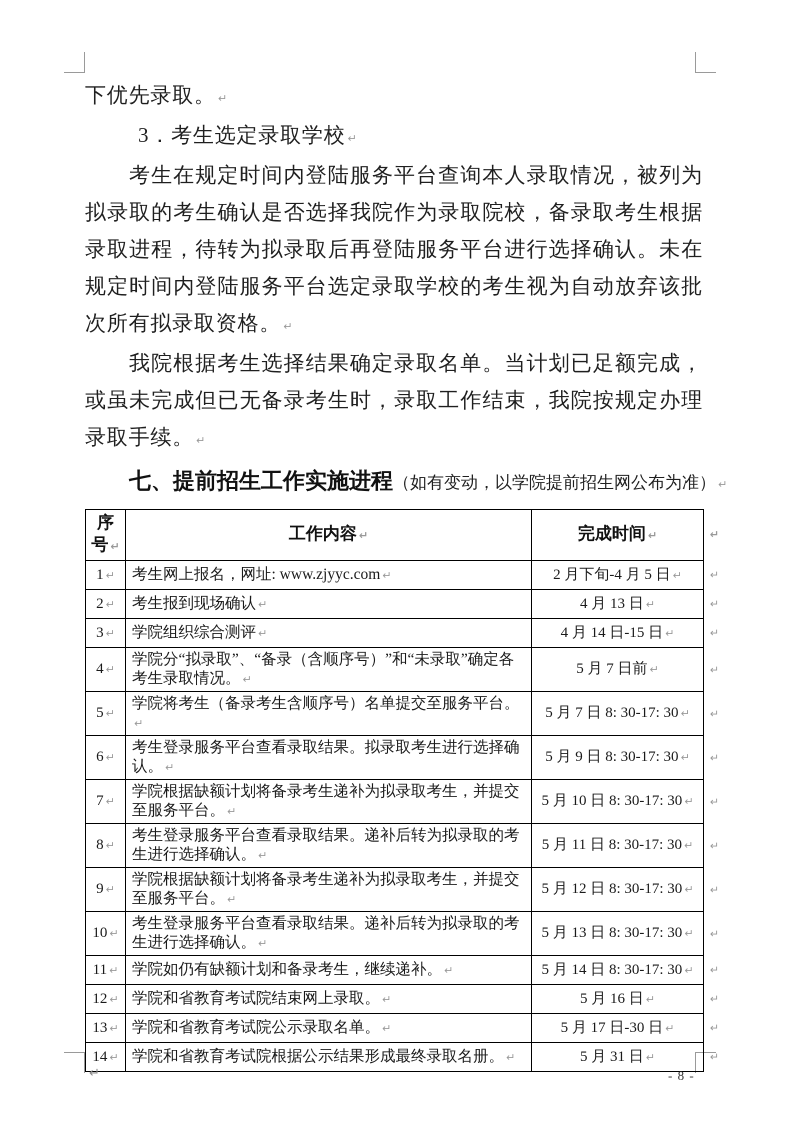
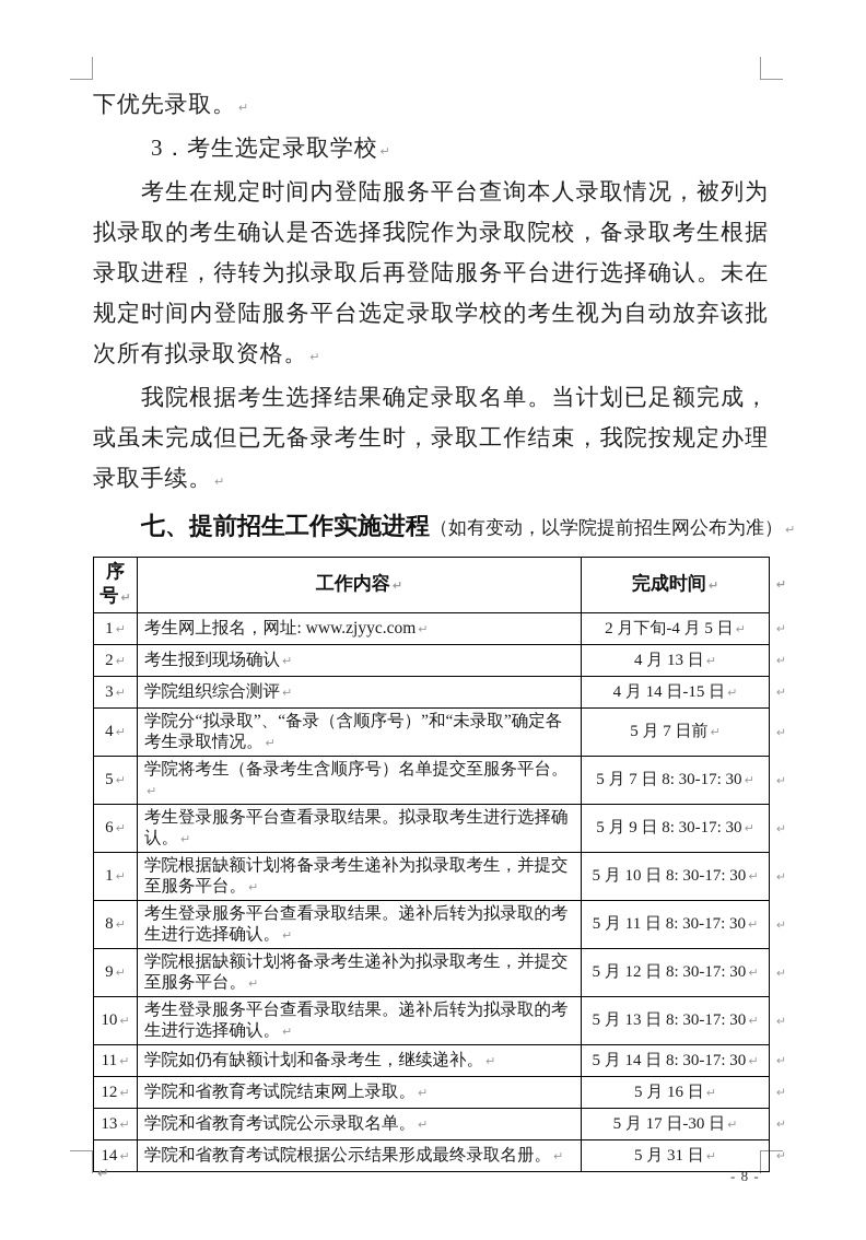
  下优先录取。 ↵
  3．考生选定录取学校 ↵
  考生在规定时间内登陆服务平台查询本人录取情况，被列为拟录取的考生确认是否选择我院作为录取院校，备录取考生根据录取进程，待转为拟录取后再登陆服务平台进行选择确认。未在规定时间内登陆服务平台选定录取学校的考生视为自动放弃该批次所有拟录取资格。 ↵
  我院根据考生选择结果确定录取名单。当计划已足额完成，或虽未完成但已无备录考生时，录取工作结束，我院按规定办理录取手续。 ↵
  七、提前招生工作实施进程（如有变动，以学院提前招生网公布为准） ↵
  序号 ↵	工作内容 ↵	完成时间 ↵ ↵
  1 ↵	考生网上报名，网址: www.zjyyc.com ↵	2 月下旬-4 月 5 日 ↵ ↵
  2 ↵	考生报到现场确认 ↵	4 月 13 日 ↵ ↵
  3 ↵	学院组织综合测评 ↵	4 月 14 日-15 日 ↵ ↵
  4 ↵	学院分“拟录取”、“备录（含顺序号）”和“未录取”确定各考生录取情况。 ↵	5 月 7 日前 ↵ ↵
  5 ↵	学院将考生（备录考生含顺序号）名单提交至服务平台。↵	5 月 7 日 8: 30-17: 30 ↵ ↵
  6 ↵	考生登录服务平台查看录取结果。拟录取考生进行选择确认。 ↵	5 月 9 日 8: 30-17: 30 ↵ ↵
- 7 ↵	学院根据缺额计划将备录考生递补为拟录取考生，并提交至服务平台。 ↵	5 月 10 日 8: 30-17: 30 ↵ ↵
+ 1 ↵	学院根据缺额计划将备录考生递补为拟录取考生，并提交至服务平台。 ↵	5 月 10 日 8: 30-17: 30 ↵ ↵
  8 ↵	考生登录服务平台查看录取结果。递补后转为拟录取的考生进行选择确认。 ↵	5 月 11 日 8: 30-17: 30 ↵ ↵
  9 ↵	学院根据缺额计划将备录考生递补为拟录取考生，并提交至服务平台。 ↵	5 月 12 日 8: 30-17: 30 ↵ ↵
  10 ↵	考生登录服务平台查看录取结果。递补后转为拟录取的考生进行选择确认。 ↵	5 月 13 日 8: 30-17: 30 ↵ ↵
  11 ↵	学院如仍有缺额计划和备录考生，继续递补。 ↵	5 月 14 日 8: 30-17: 30 ↵ ↵
  12 ↵	学院和省教育考试院结束网上录取。 ↵	5 月 16 日 ↵ ↵
  13 ↵	学院和省教育考试院公示录取名单。 ↵	5 月 17 日-30 日 ↵ ↵
  14 ↵	学院和省教育考试院根据公示结果形成最终录取名册。 ↵	5 月 31 日 ↵ ↵
  ↵
  - 8 -
